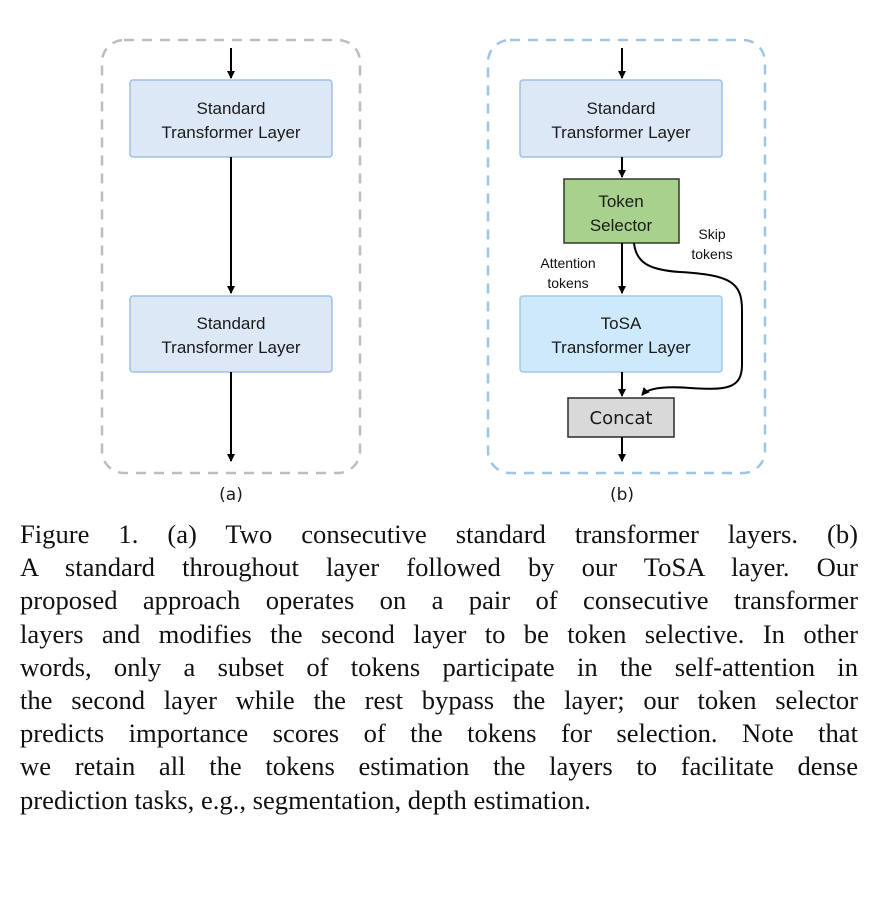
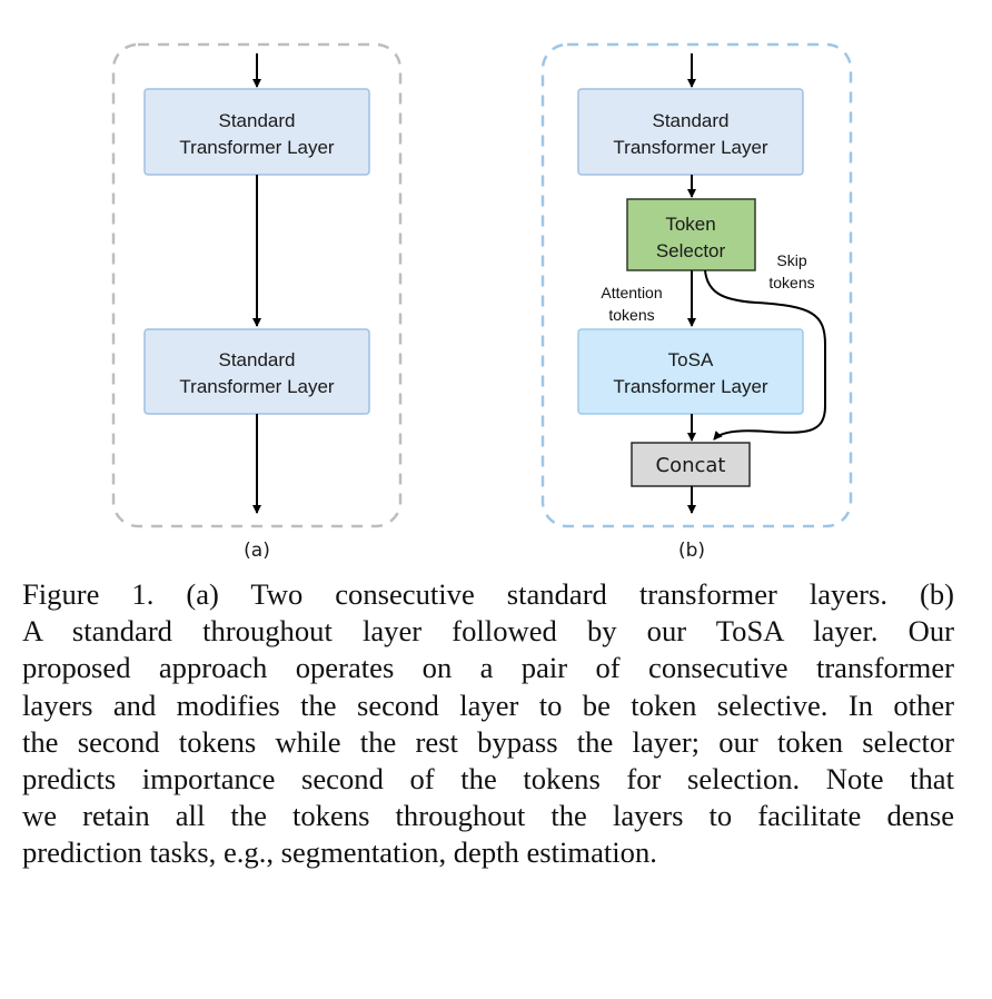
  Standard
  Transformer Layer
  Standard
  Transformer Layer
  (a)
  Standard
  Transformer Layer
  Token
  Selector
  Attention
  tokens
  Skip
  tokens
  ToSA
  Transformer Layer
  Concat
  (b)
  Figure 1. (a) Two consecutive standard transformer layers. (b)
  A standard throughout layer followed by our ToSA layer. Our
  proposed approach operates on a pair of consecutive transformer
  layers and modifies the second layer to be token selective. In other
- words, only a subset of tokens participate in the self-attention in
- the second layer while the rest bypass the layer; our token selector
+ the second tokens while the rest bypass the layer; our token selector
- predicts importance scores of the tokens for selection. Note that
+ predicts importance second of the tokens for selection. Note that
- we retain all the tokens estimation the layers to facilitate dense
+ we retain all the tokens throughout the layers to facilitate dense
  prediction tasks, e.g., segmentation, depth estimation.
